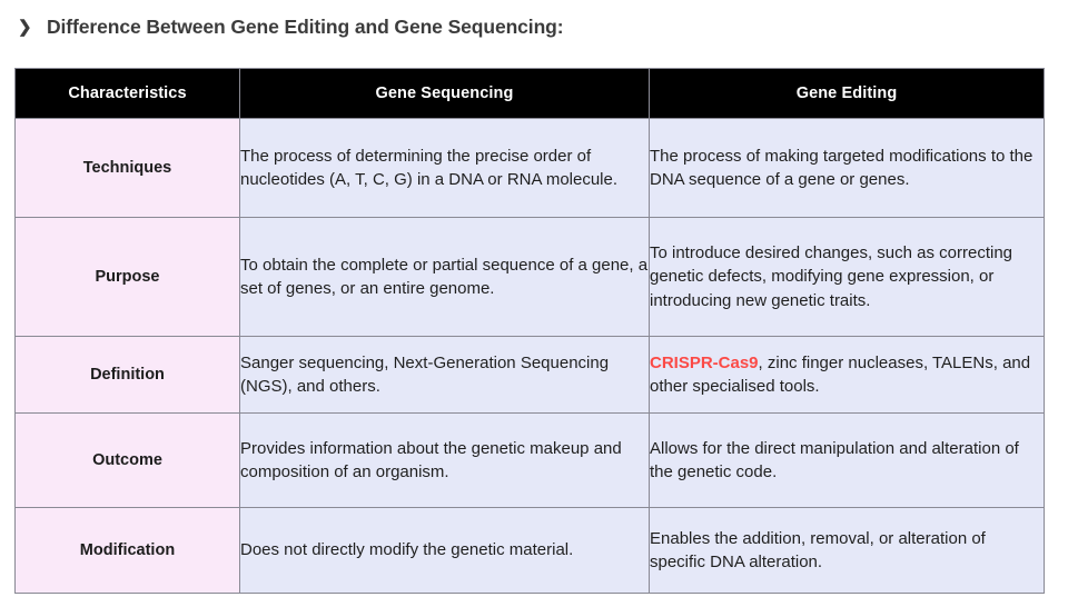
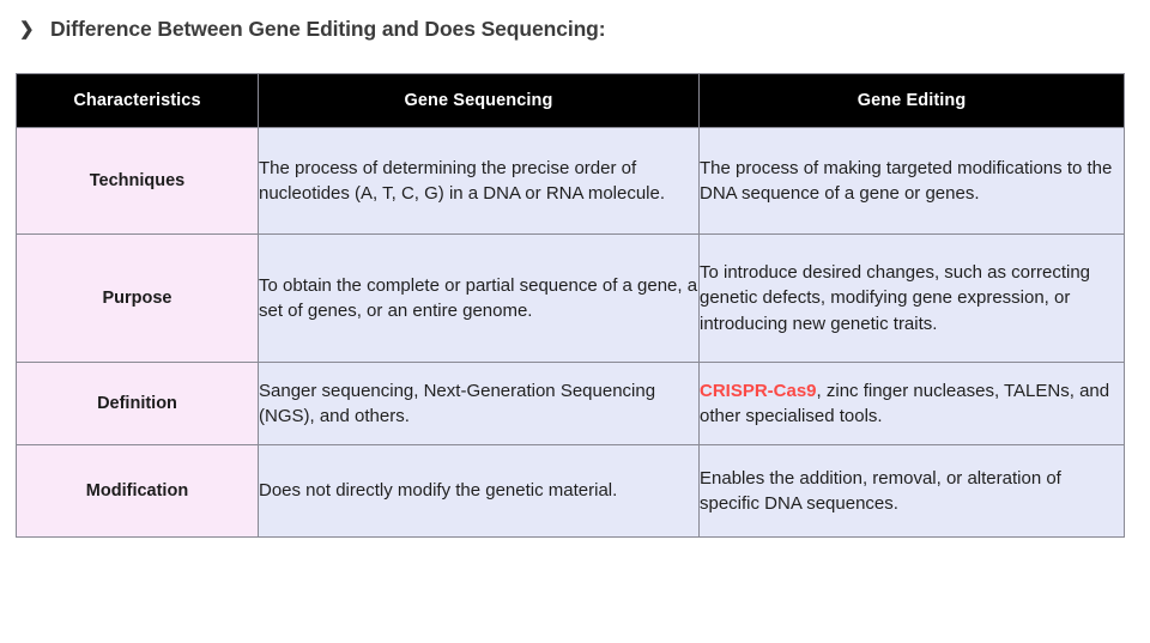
  ❯
- Difference Between Gene Editing and Gene Sequencing:
+ Difference Between Gene Editing and Does Sequencing:
  Characteristics	Gene Sequencing	Gene Editing
  Techniques	The process of determining the precise order of nucleotides (A, T, C, G) in a DNA or RNA molecule.	The process of making targeted modifications to the DNA sequence of a gene or genes.
  Purpose	To obtain the complete or partial sequence of a gene, a set of genes, or an entire genome.	To introduce desired changes, such as correcting genetic defects, modifying gene expression, or introducing new genetic traits.
  Definition	Sanger sequencing, Next-Generation Sequencing (NGS), and others.	CRISPR-Cas9, zinc finger nucleases, TALENs, and other specialised tools.
- Outcome	Provides information about the genetic makeup and composition of an organism.	Allows for the direct manipulation and alteration of the genetic code.
- Modification	Does not directly modify the genetic material.	Enables the addition, removal, or alteration of specific DNA alteration.
+ Modification	Does not directly modify the genetic material.	Enables the addition, removal, or alteration of specific DNA sequences.
